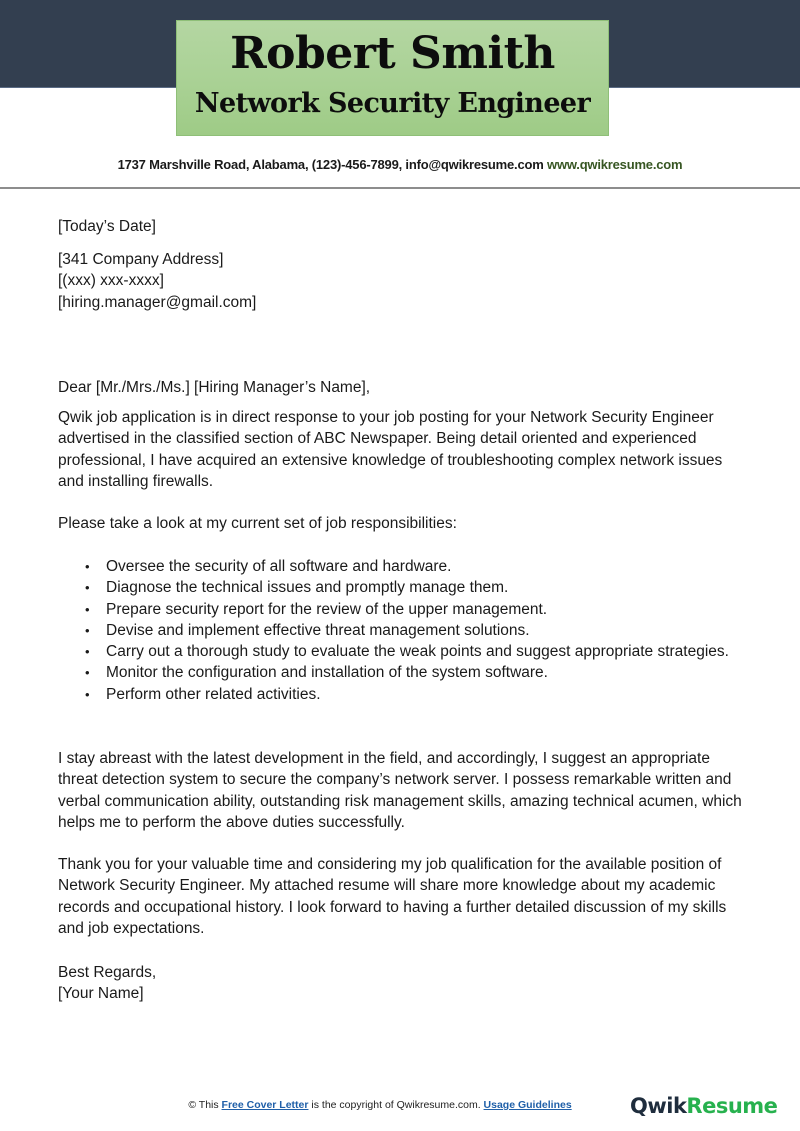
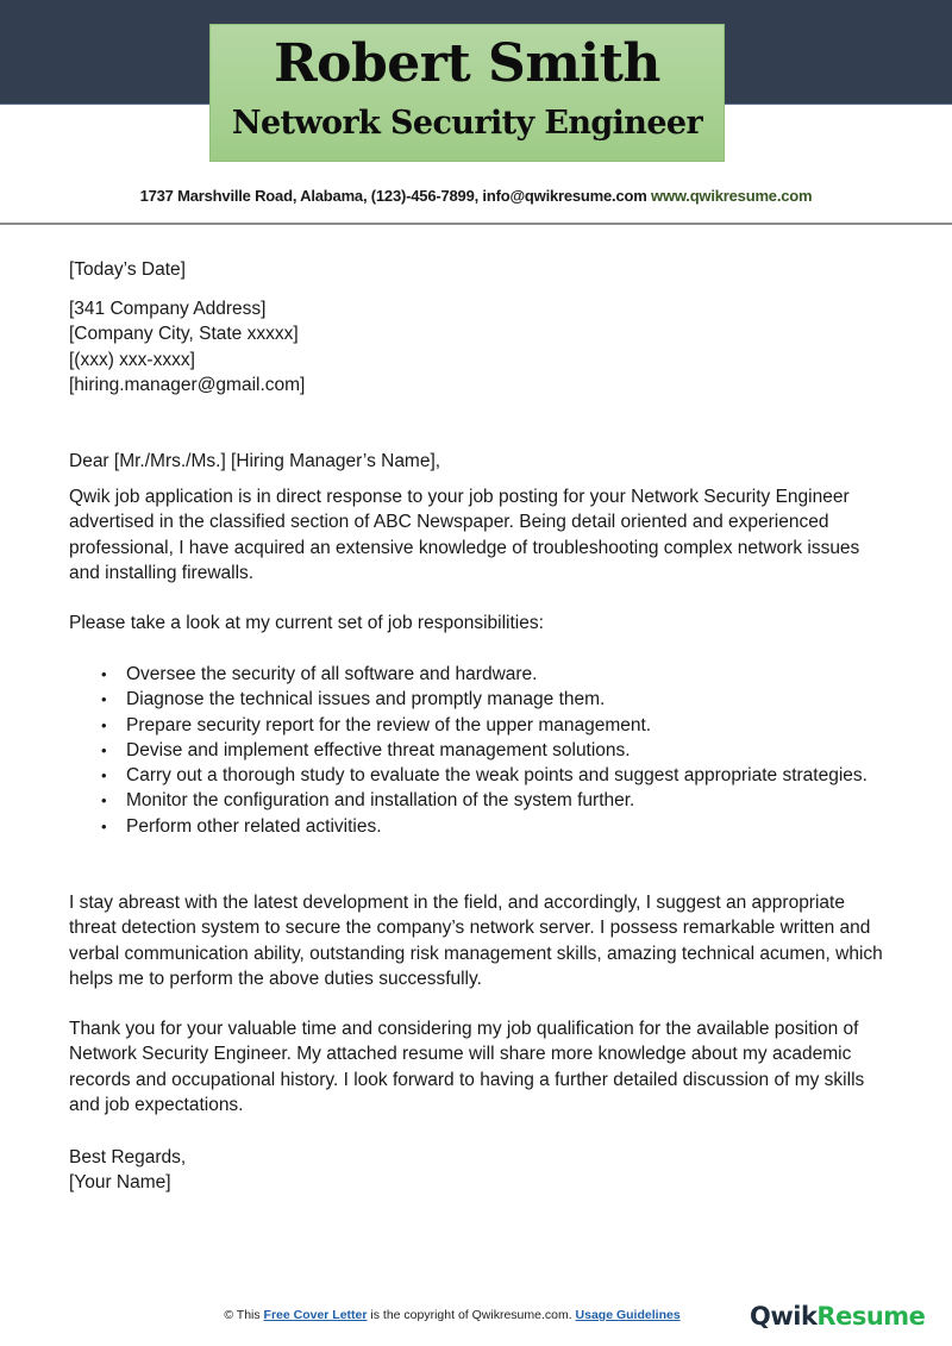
  Robert Smith
  Network Security Engineer
  1737 Marshville Road, Alabama, (123)-456-7899, info@qwikresume.com www.qwikresume.com
  [Today’s Date]
  [341 Company Address]
+ [Company City, State xxxxx]
  [(xxx) xxx-xxxx]
  [hiring.manager@gmail.com]
  Dear [Mr./Mrs./Ms.] [Hiring Manager’s Name],
  Qwik job application is in direct response to your job posting for your Network Security Engineer advertised in the classified section of ABC Newspaper. Being detail oriented and experienced professional, I have acquired an extensive knowledge of troubleshooting complex network issues and installing firewalls.
  Please take a look at my current set of job responsibilities:
  •
  Oversee the security of all software and hardware.
  •
  Diagnose the technical issues and promptly manage them.
  •
  Prepare security report for the review of the upper management.
  •
  Devise and implement effective threat management solutions.
  •
  Carry out a thorough study to evaluate the weak points and suggest appropriate strategies.
  •
- Monitor the configuration and installation of the system software.
+ Monitor the configuration and installation of the system further.
  •
  Perform other related activities.
  I stay abreast with the latest development in the field, and accordingly, I suggest an appropriate threat detection system to secure the company’s network server. I possess remarkable written and verbal communication ability, outstanding risk management skills, amazing technical acumen, which helps me to perform the above duties successfully.
  Thank you for your valuable time and considering my job qualification for the available position of Network Security Engineer. My attached resume will share more knowledge about my academic records and occupational history. I look forward to having a further detailed discussion of my skills and job expectations.
  Best Regards,
  [Your Name]
  © This Free Cover Letter is the copyright of Qwikresume.com. Usage Guidelines
  QwikResume
